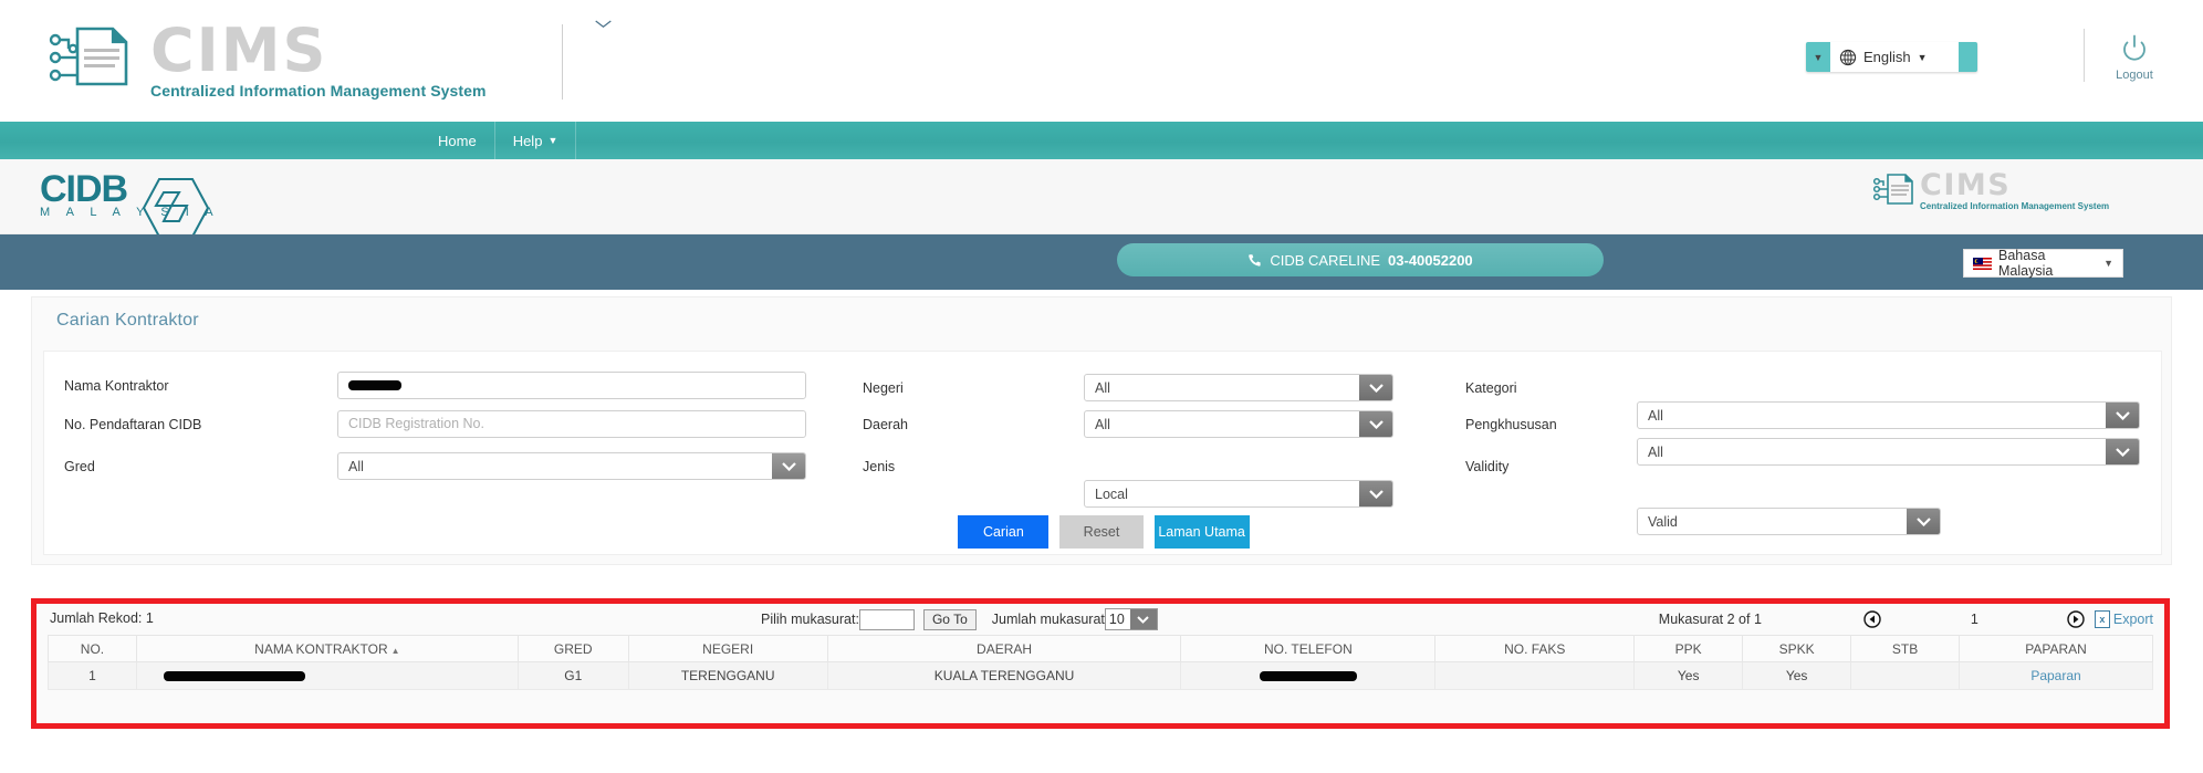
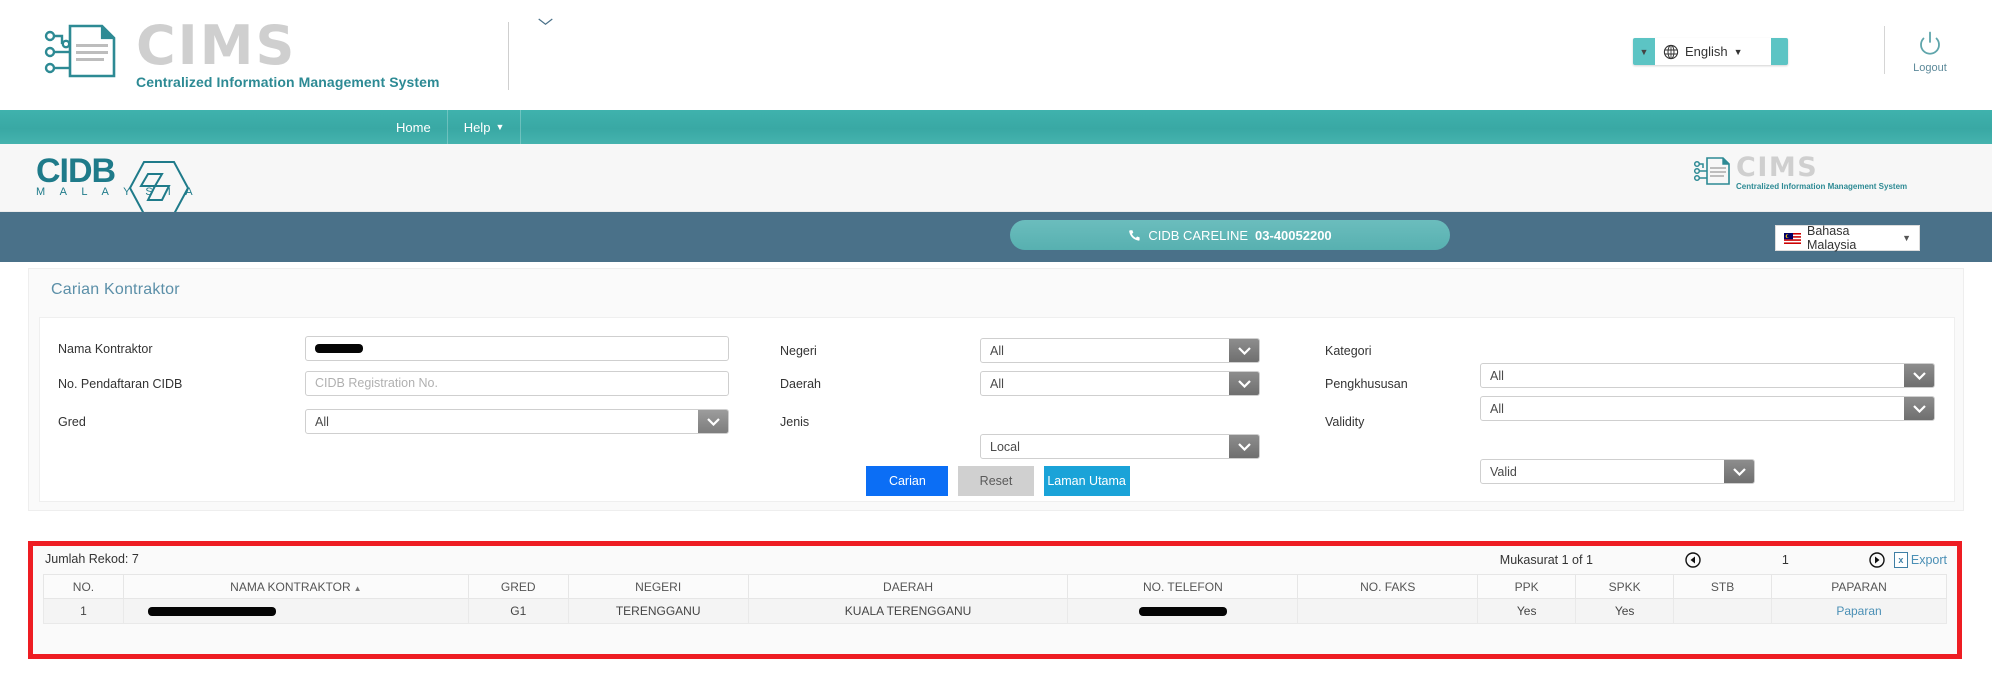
  CIMS
  Centralized Information Management System
  ▼
  English
  ▼
  Logout
  Home
  Help
  ▼
  CIDB
  M A L A Y I A
  CIMS
  Centralized Information Management System
  CIDB CARELINE
  03-40052200
  Bahasa Malaysia
  ▼
  Carian Kontraktor
  Nama Kontraktor
  Negeri
  All
  Kategori
  All
  No. Pendaftaran CIDB
  CIDB Registration No.
  Daerah
  All
  Pengkhususan
  All
  Gred
  All
  Jenis
  Local
  Validity
  Valid
  Carian Reset Laman Utama
- Jumlah Rekod: 1
+ Jumlah Rekod: 7
- Pilih mukasurat:
- Go To
- Jumlah mukasurat
- 10
- Mukasurat 2 of 1
+ Mukasurat 1 of 1
  1
  x
  Export
  NO.	NAMA KONTRAKTOR ▲	GRED	NEGERI	DAERAH	NO. TELEFON	NO. FAKS	PPK	SPKK	STB	PAPARAN
  1		G1	TERENGGANU	KUALA TERENGGANU			Yes	Yes		Paparan
